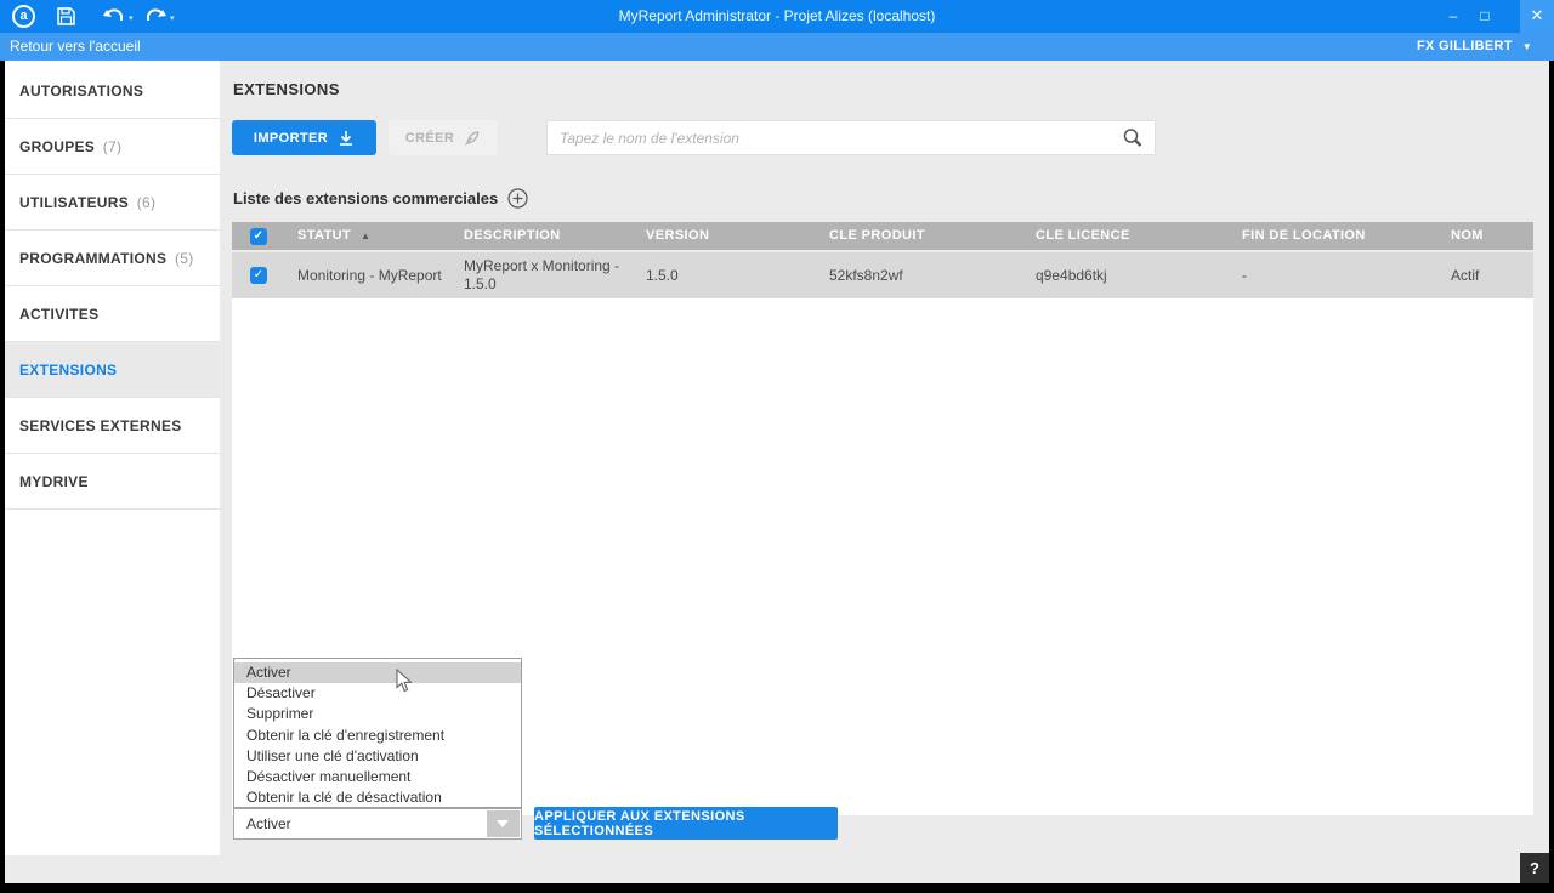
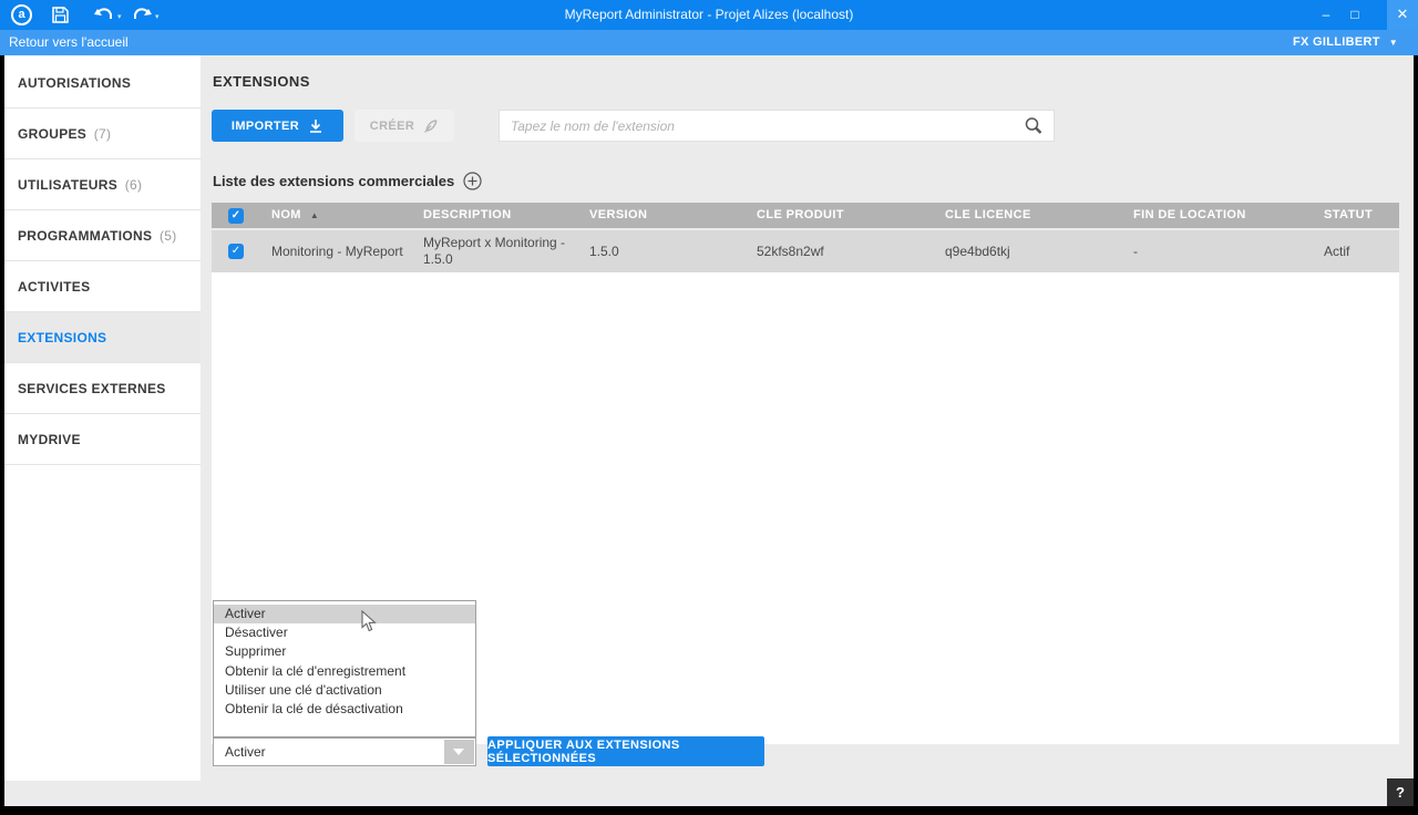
  MyReport Administrator - Projet Alizes (localhost)
  a
  –
  □
  ✕
  Retour vers l'accueil
  FX GILLIBERT ▼
  AUTORISATIONS
  GROUPES (7)
  UTILISATEURS (6)
  PROGRAMMATIONS (5)
  ACTIVITES
  EXTENSIONS
  SERVICES EXTERNES
  MYDRIVE
  EXTENSIONS
  IMPORTER
  CRÉER
  Tapez le nom de l'extension
  Liste des extensions commerciales
  ✓
- STATUT ▲
+ NOM ▲
  DESCRIPTION
  VERSION
  CLE PRODUIT
  CLE LICENCE
  FIN DE LOCATION
- NOM
+ STATUT
  ✓
  Monitoring - MyReport
  MyReport x Monitoring - 1.5.0
  1.5.0
  52kfs8n2wf
  q9e4bd6tkj
  -
  Actif
  Activer
  Désactiver
  Supprimer
  Obtenir la clé d'enregistrement
  Utiliser une clé d'activation
- Désactiver manuellement
  Obtenir la clé de désactivation
  Activer
  APPLIQUER AUX EXTENSIONS SÉLECTIONNÉES
  ?
